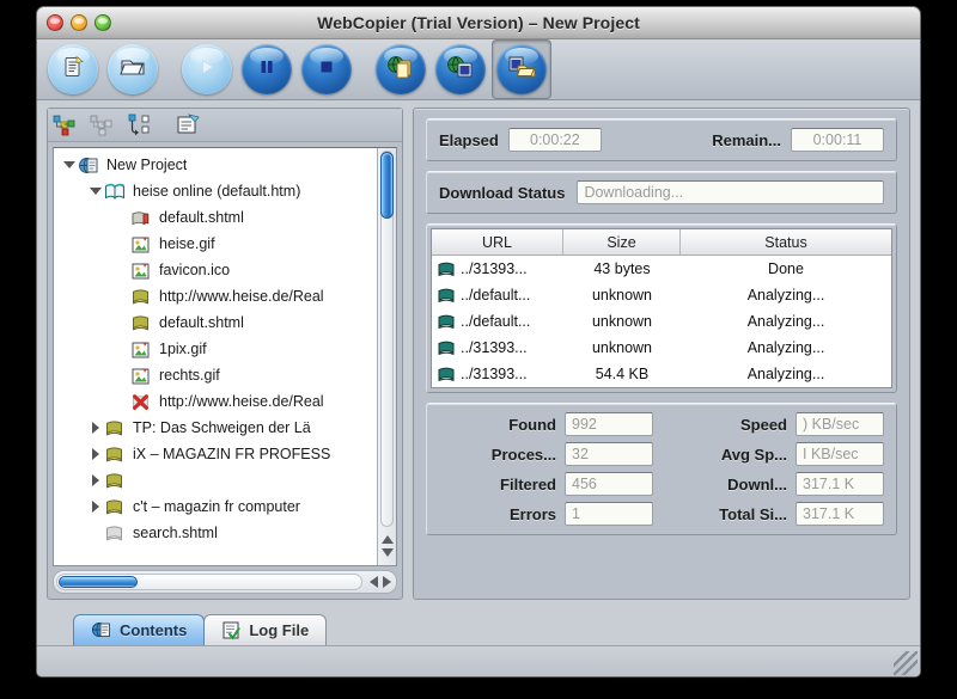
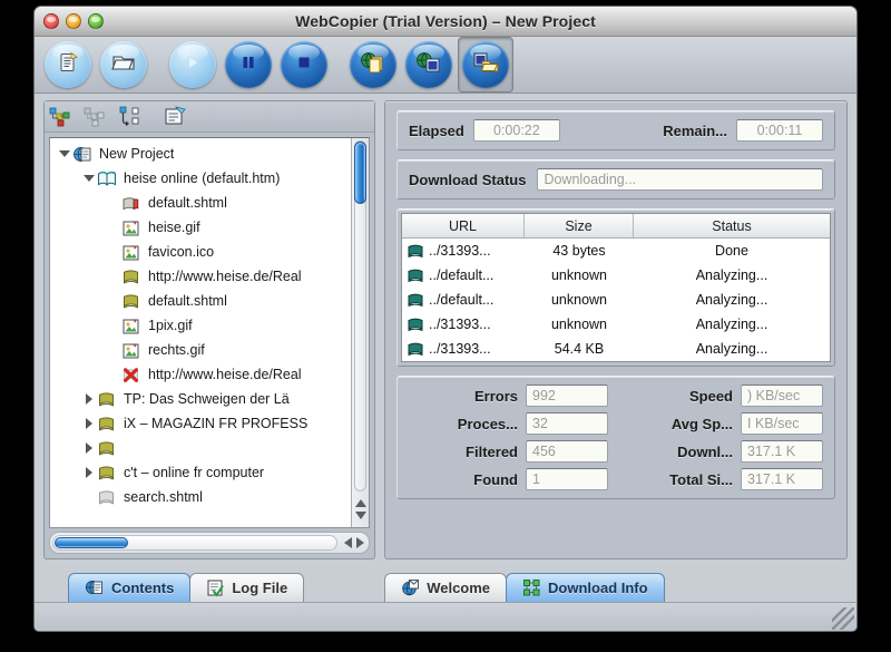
  WebCopier (Trial Version) – New Project
  New Project
  heise online (default.htm)
  default.shtml
  heise.gif
  favicon.ico
  http://www.heise.de/Real
  default.shtml
  1pix.gif
  rechts.gif
  http://www.heise.de/Real
  TP: Das Schweigen der Lä
  iX – MAGAZIN FR PROFESS
- c't – magazin fr computer
+ c't – online fr computer
  search.shtml
  Elapsed
  0:00:22
  Remain...
  0:00:11
  Download Status
  Downloading...
  URL
  Size
  Status
  ../31393...
  43 bytes
  Done
  ../default...
  unknown
  Analyzing...
  ../default...
  unknown
  Analyzing...
  ../31393...
  unknown
  Analyzing...
  ../31393...
  54.4 KB
  Analyzing...
- Found
+ Errors
  992
  Proces...
  32
  Filtered
  456
- Errors
+ Found
  1
  Speed
  ) KB/sec
  Avg Sp...
  I KB/sec
  Downl...
  317.1 K
  Total Si...
  317.1 K
  Contents
  Log File
+ Welcome
+ Download Info
